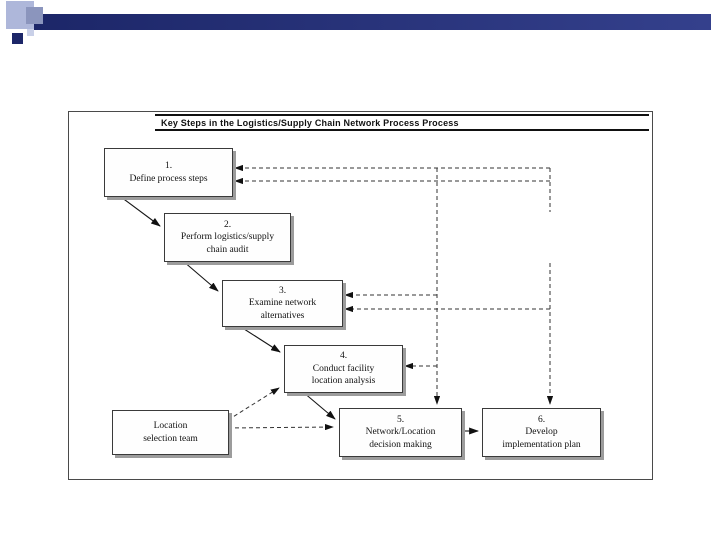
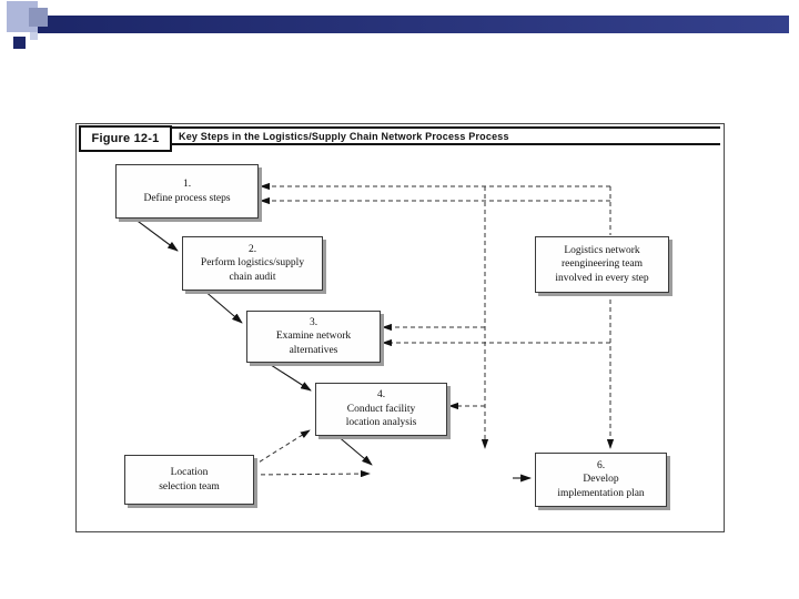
+ Figure 12-1
  Key Steps in the Logistics/Supply Chain Network Process Process
  1.
  Define process steps
  2.
  Perform logistics/supply
  chain audit
  3.
  Examine network
  alternatives
  4.
  Conduct facility
  location analysis
- 5.
- Network/Location
- decision making
  6.
  Develop
  implementation plan
+ Logistics network
+ reengineering team
+ involved in every step
  Location
  selection team
